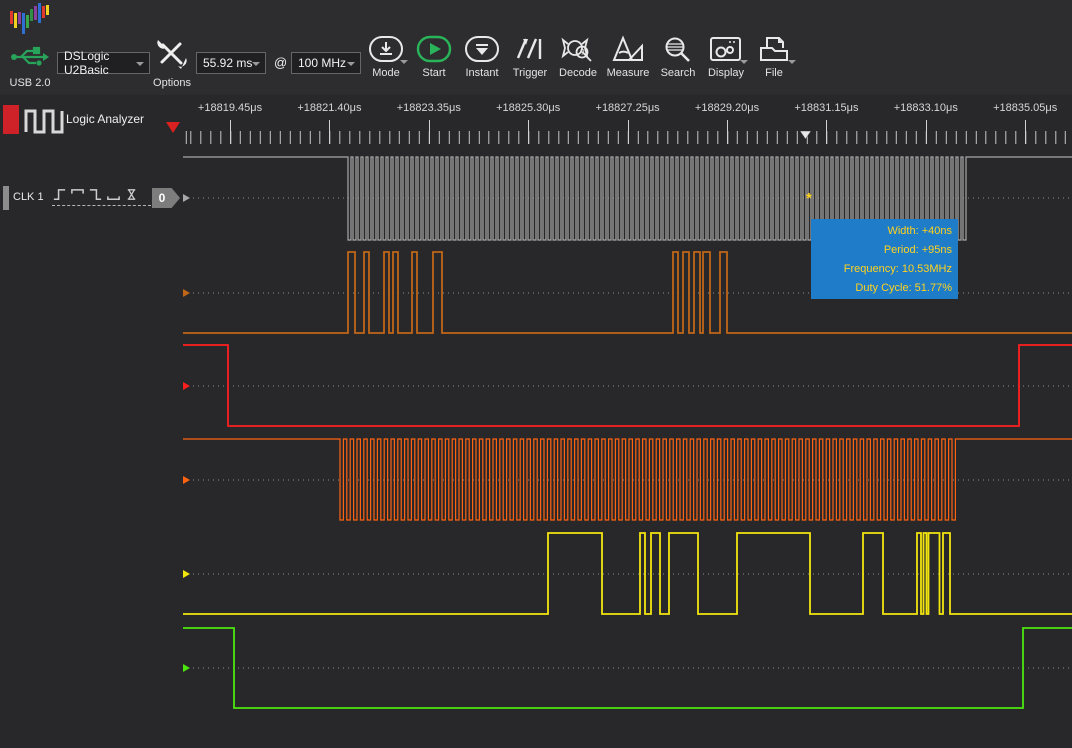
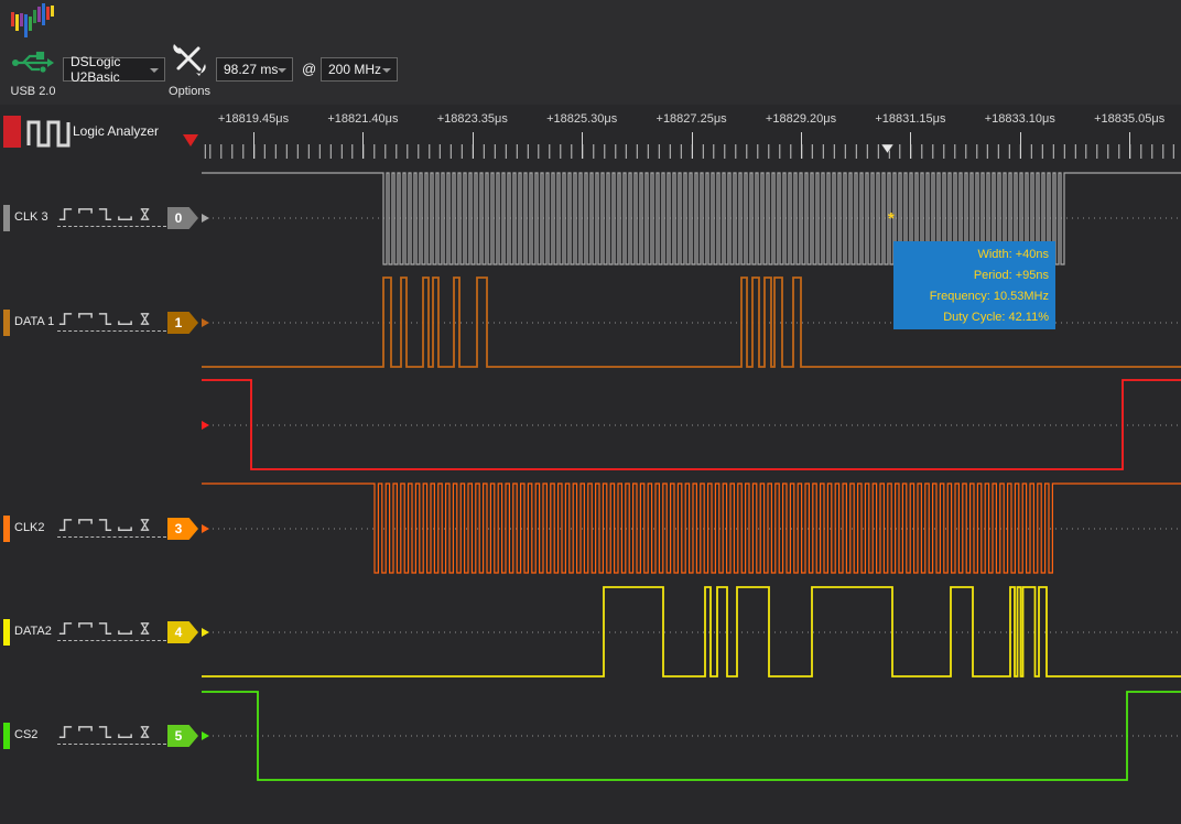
  USB 2.0
  DSLogic U2Basic
  Options
- 55.92 ms
+ 98.27 ms
  @
- 100 MHz
+ 200 MHz
- Mode
- Start
- Instant
- Trigger
- ?
- Decode
- Measure
- Search
- Display
- File
  Logic Analyzer
  +18819.45μs
  +18821.40μs
  +18823.35μs
  +18825.30μs
  +18827.25μs
  +18829.20μs
  +18831.15μs
  +18833.10μs
  +18835.05μs
- CLK 1
+ CLK 3
  0
+ DATA 1
+ 1
+ CLK2
+ 3
+ DATA2
+ 4
+ CS2
+ 5
  Width: +40ns
  Period: +95ns
  Frequency: 10.53MHz
- Duty Cycle: 51.77%
+ Duty Cycle: 42.11%
  *
